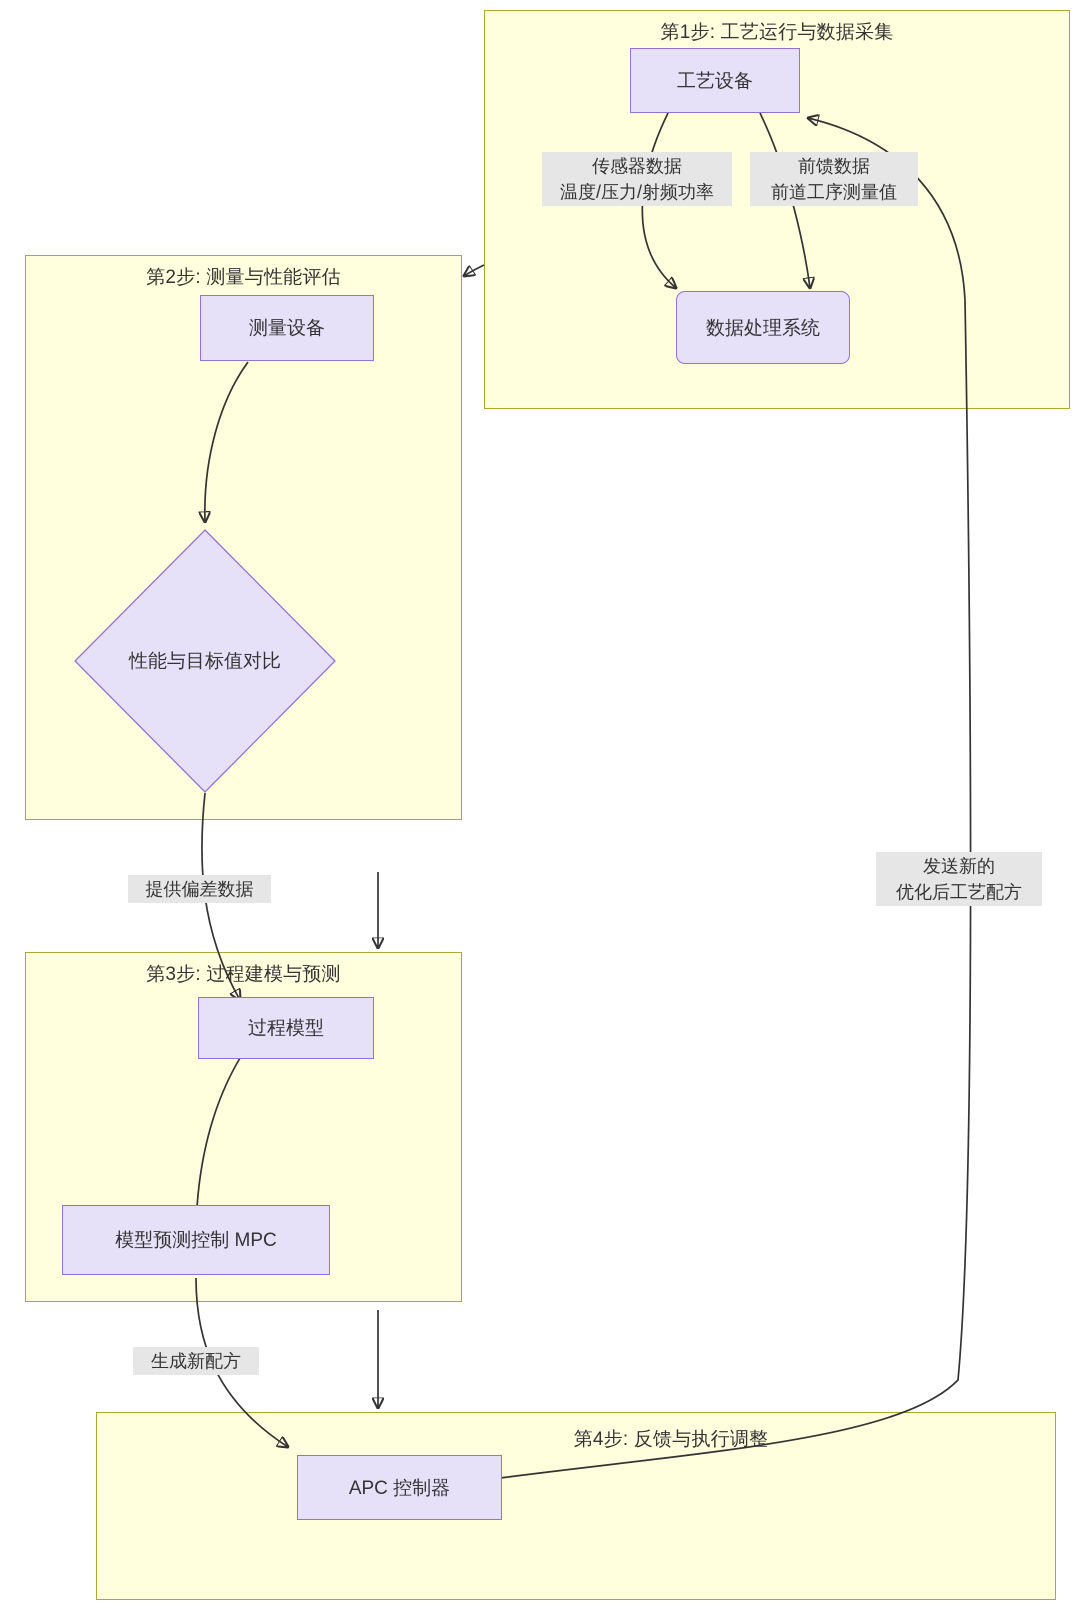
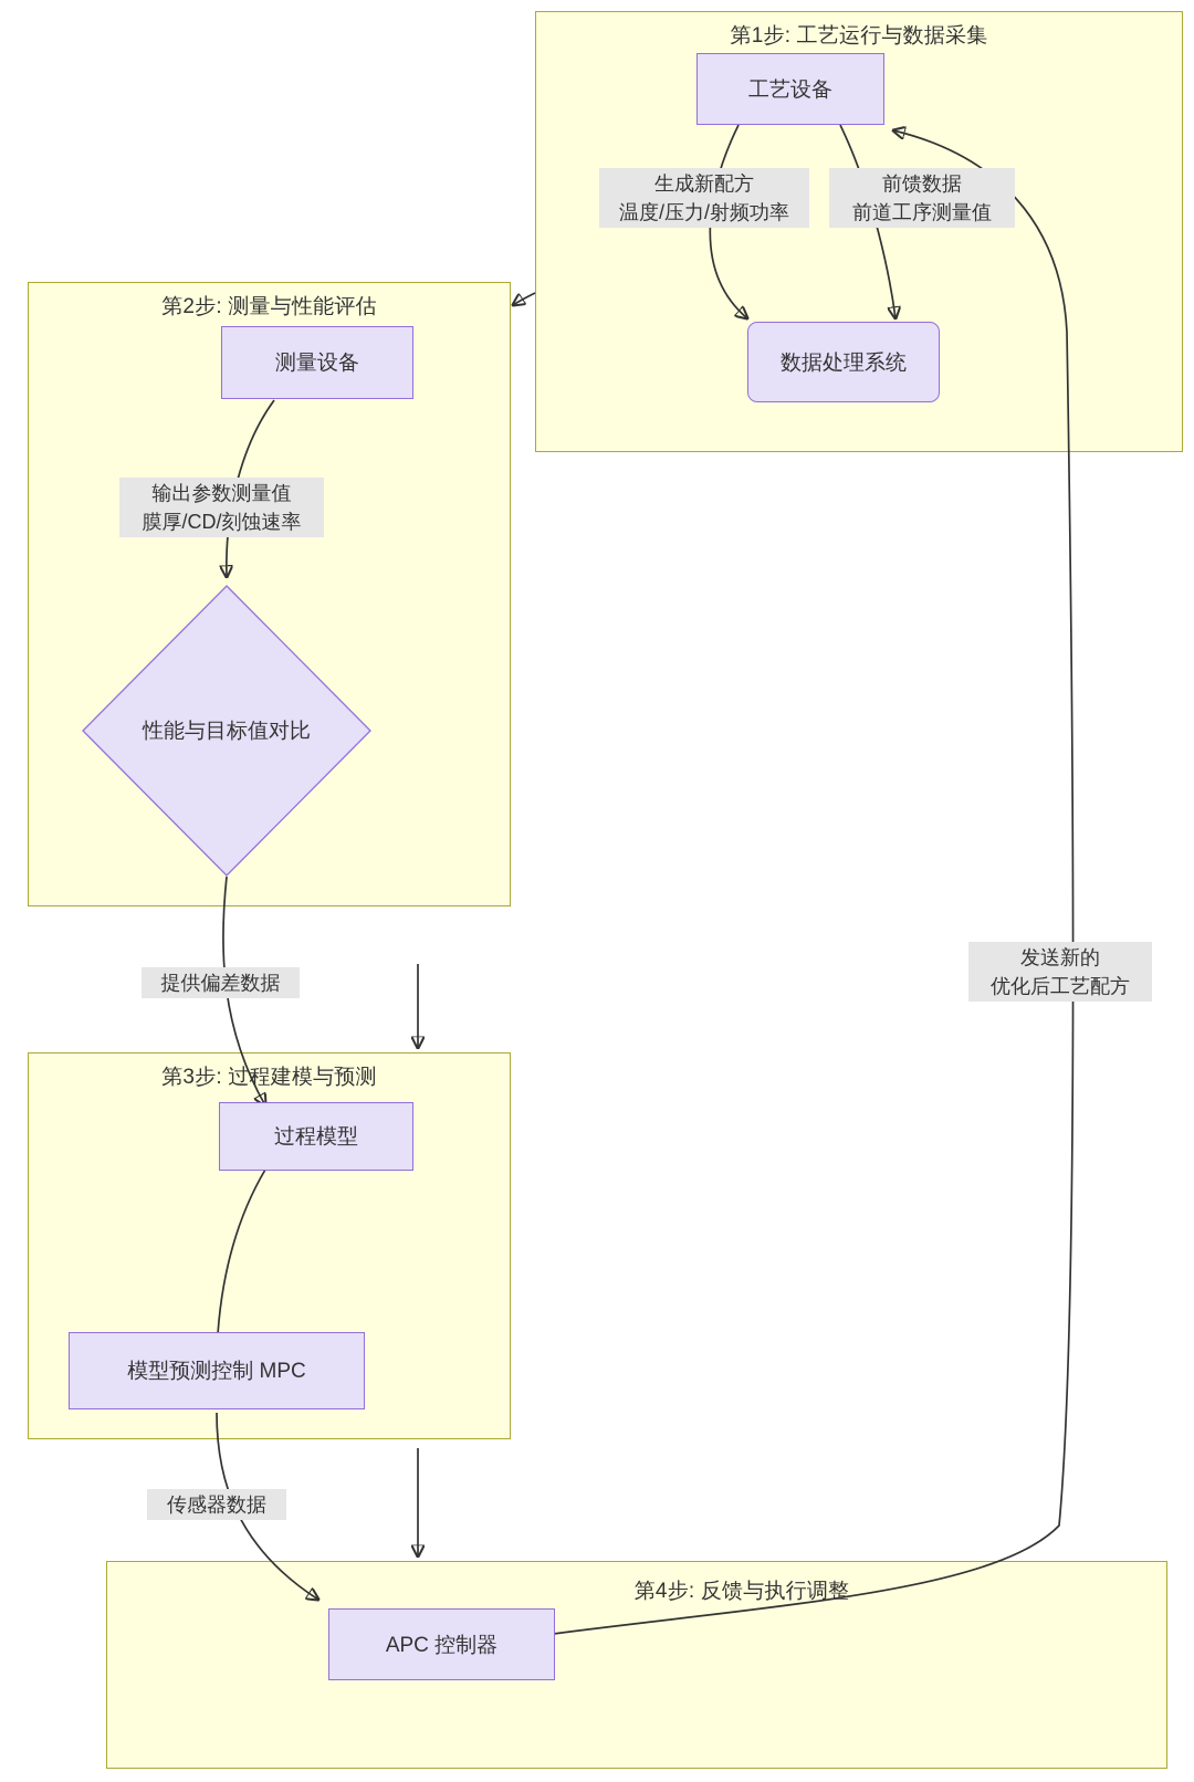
  第1步: 工艺运行与数据采集
  第2步: 测量与性能评估
  第3步: 过程建模与预测
  第4步: 反馈与执行调整
  工艺设备
  数据处理系统
  测量设备
  性能与目标值对比
  过程模型
  模型预测控制 MPC
  APC 控制器
- 传感器数据
+ 生成新配方
  温度/压力/射频功率
  前馈数据
  前道工序测量值
+ 输出参数测量值
+ 膜厚/CD/刻蚀速率
  提供偏差数据
- 生成新配方
+ 传感器数据
  发送新的
  优化后工艺配方
